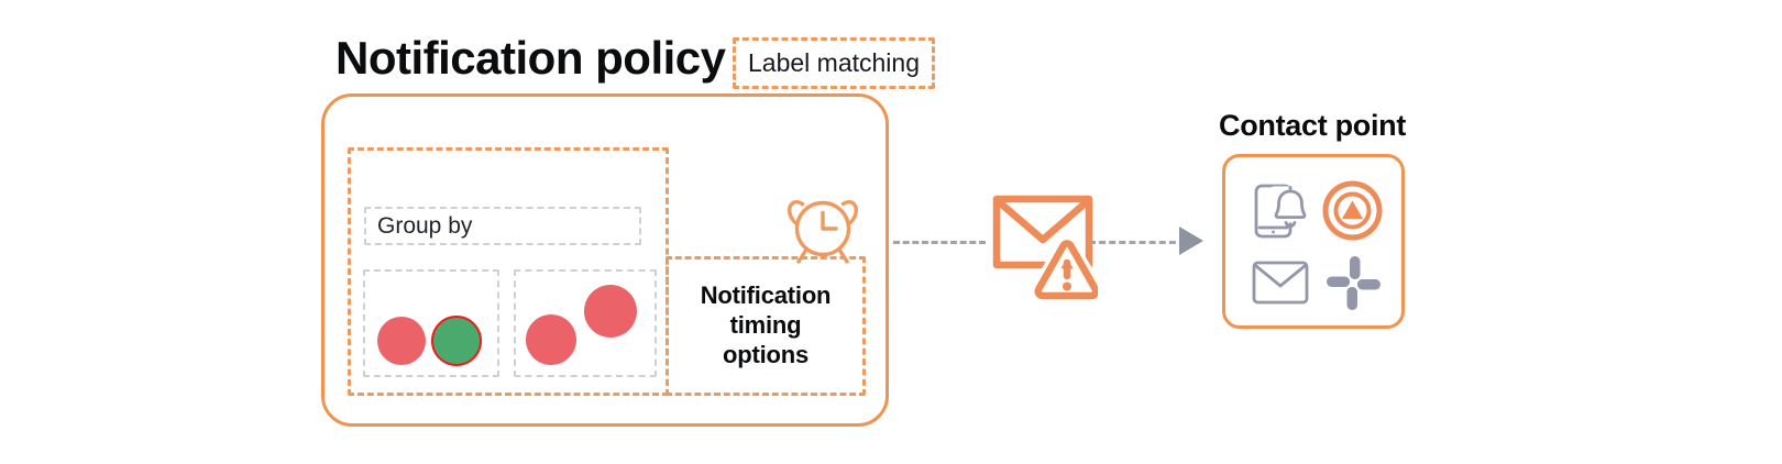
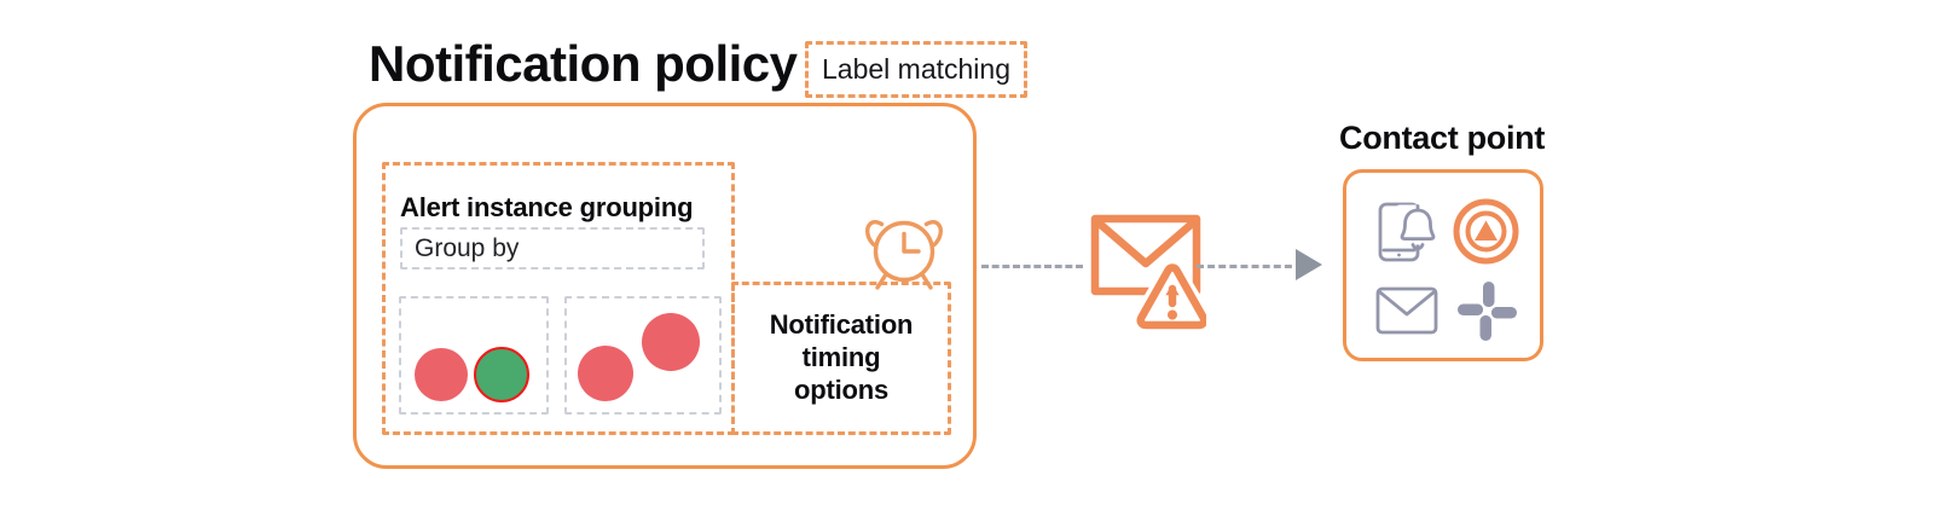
  Notification policy
  Label matching
+ Alert instance grouping
  Group by
  Notification
  timing
  options
  Contact point
